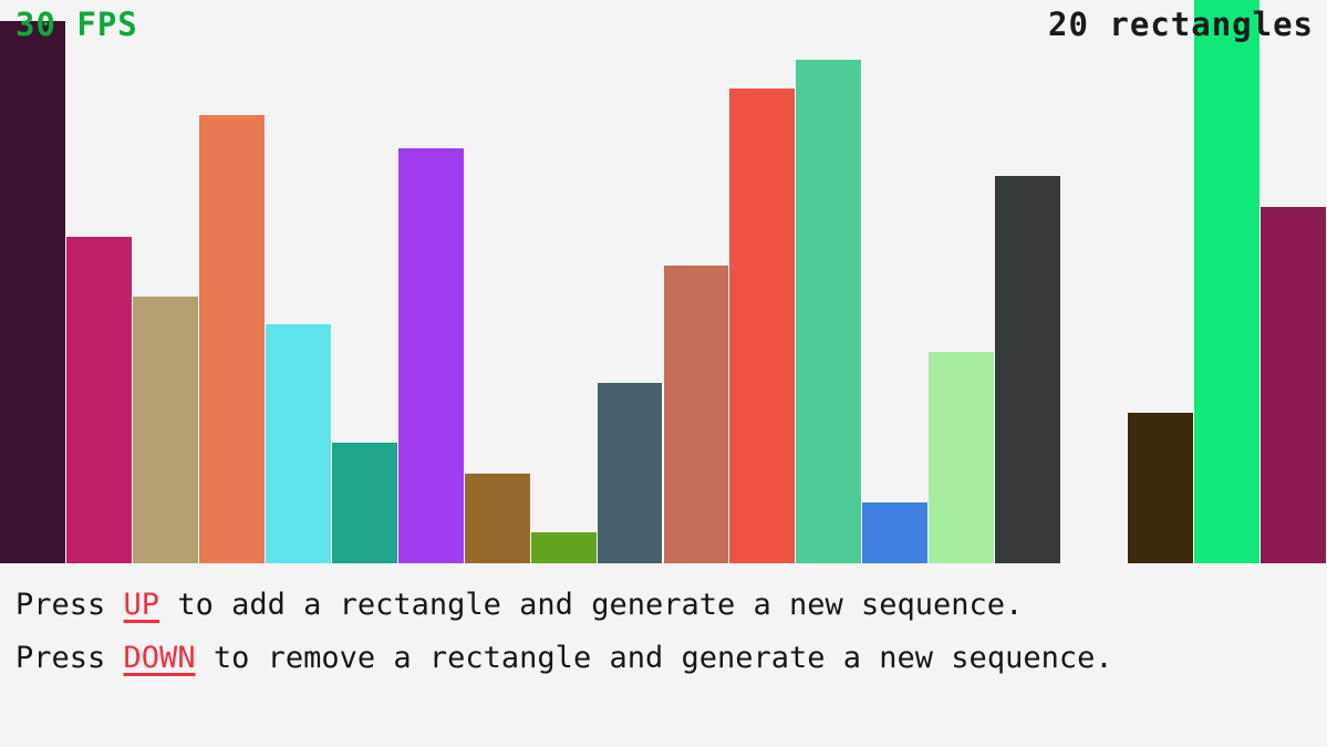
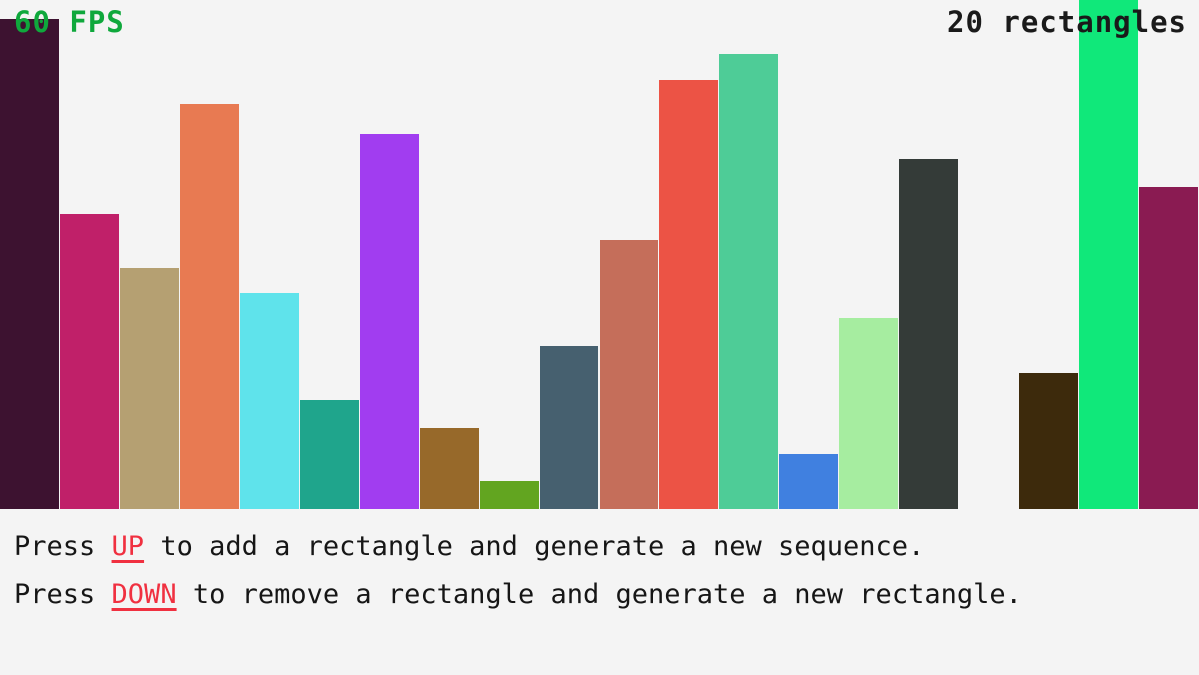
- 30 FPS
+ 60 FPS
  20 rectangles
  Press UP to add a rectangle and generate a new sequence.
- Press DOWN to remove a rectangle and generate a new sequence.
+ Press DOWN to remove a rectangle and generate a new rectangle.
